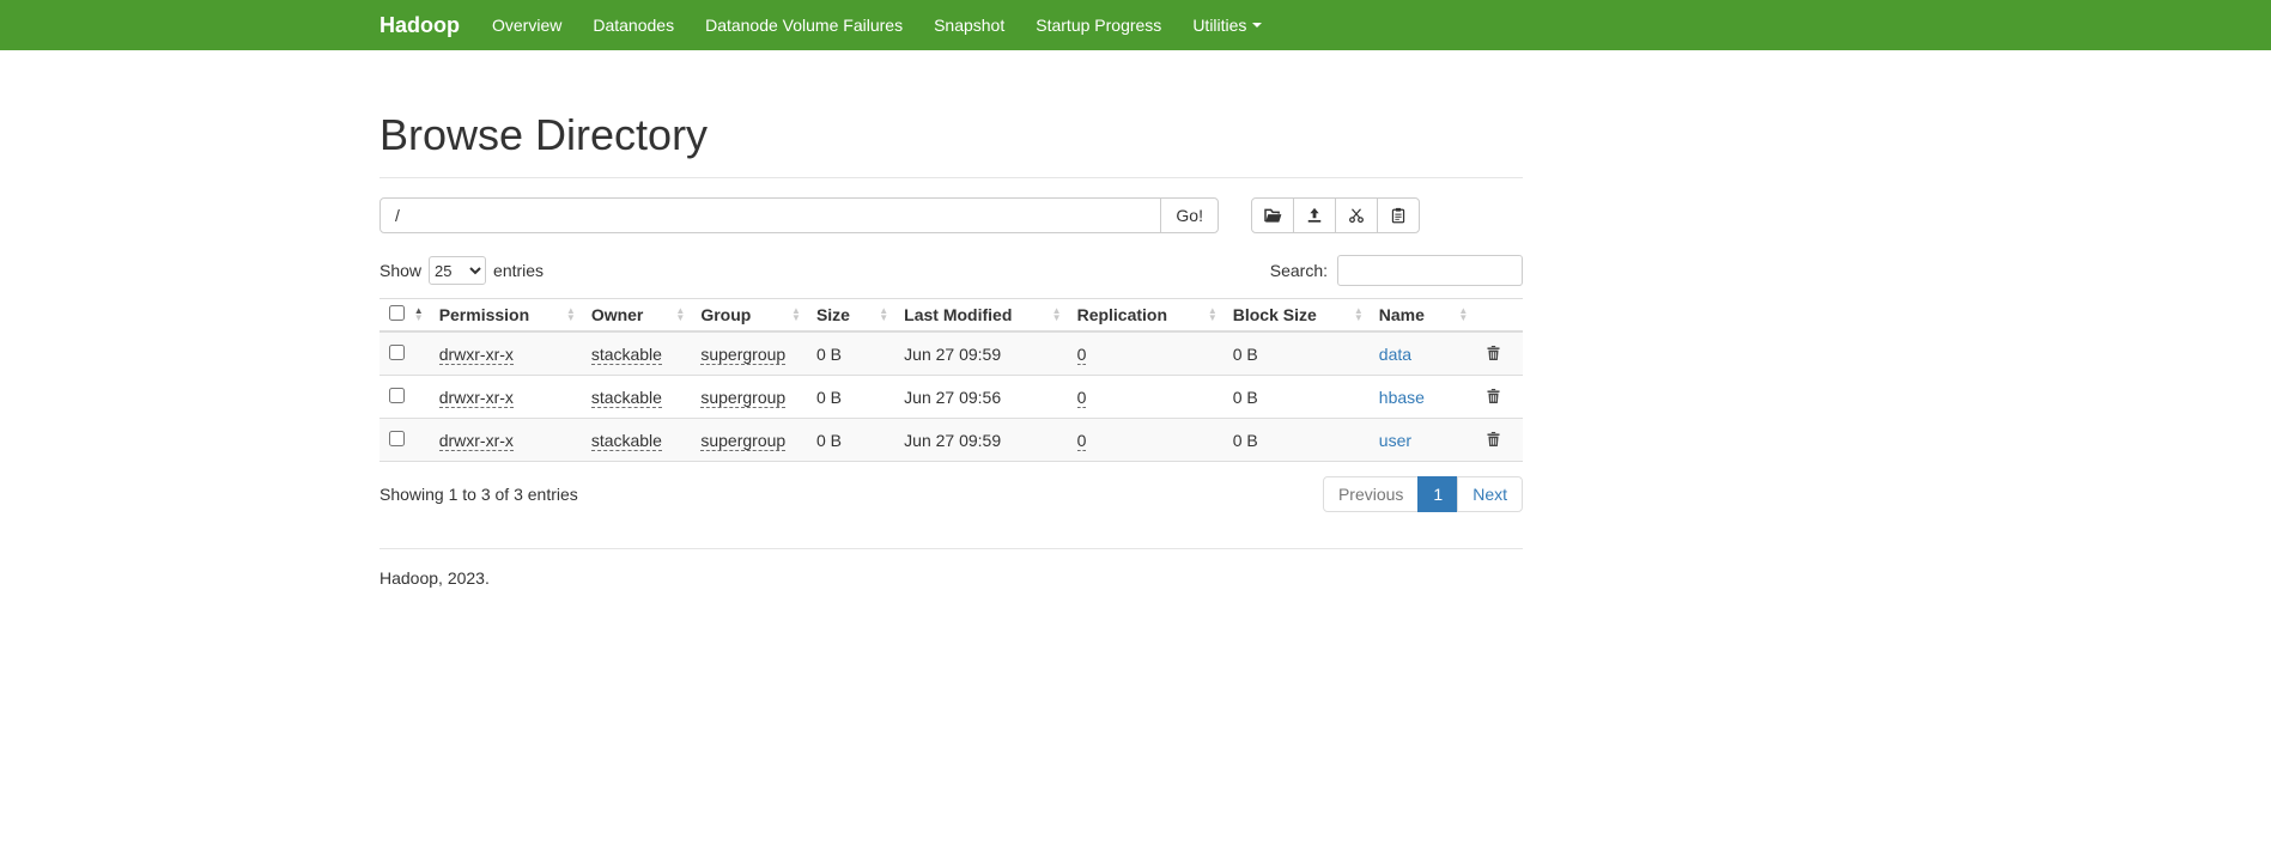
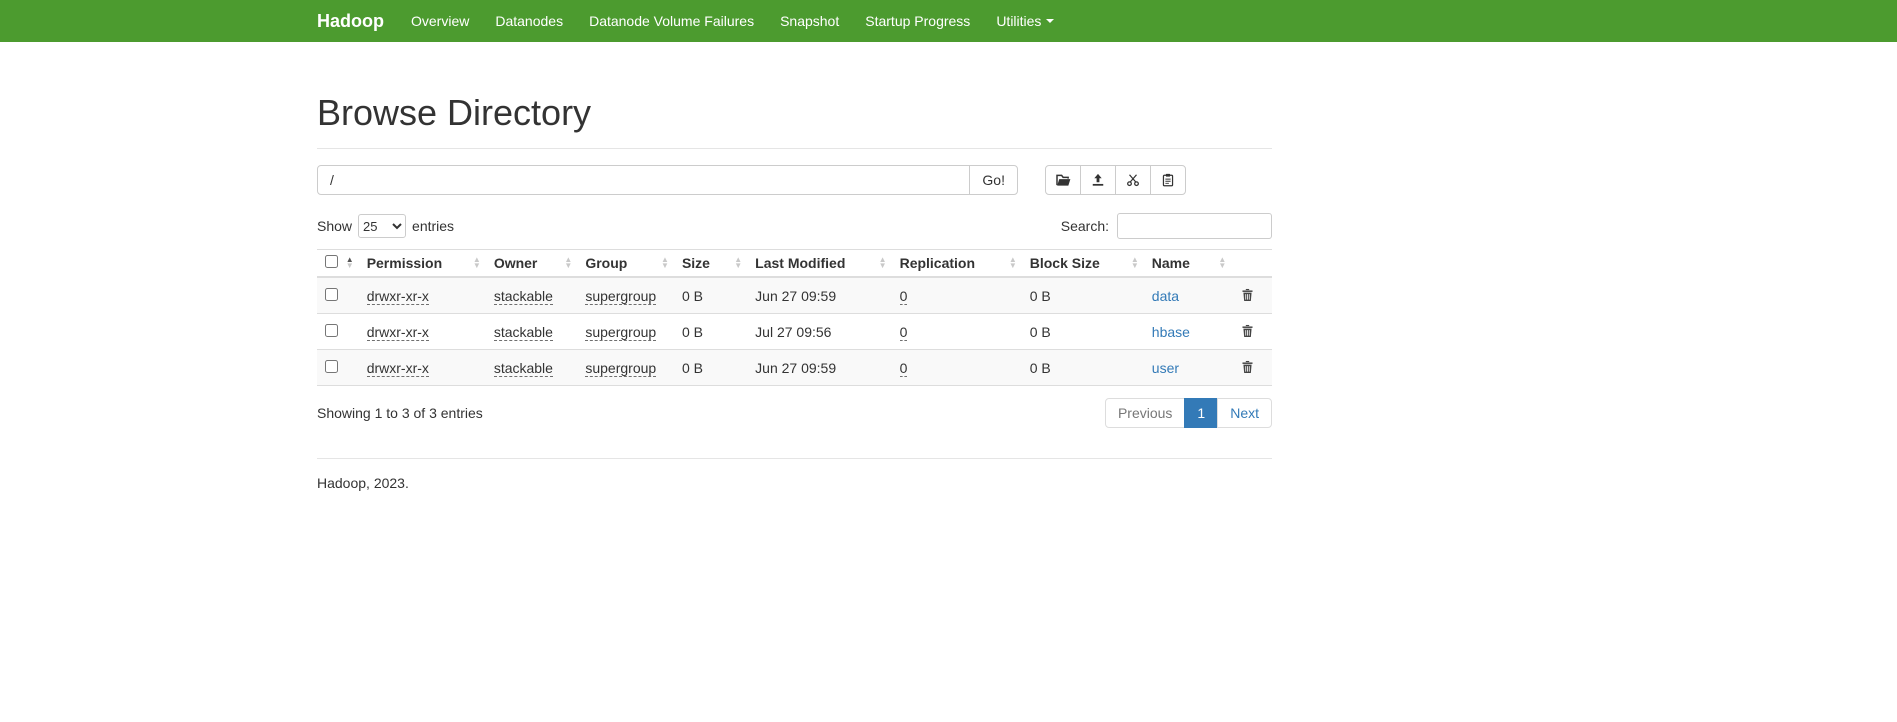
  Hadoop
  Overview
  Datanodes
  Datanode Volume Failures
  Snapshot
  Startup Progress
  Utilities
  Browse Directory
  /
  Go!
  Show
  25
  entries
  Search:
  	Permission	Owner	Group	Size	Last Modified	Replication	Block Size	Name
  	drwxr-xr-x	stackable	supergroup	0 B	Jun 27 09:59	0	0 B	data
- 	drwxr-xr-x	stackable	supergroup	0 B	Jun 27 09:56	0	0 B	hbase
+ 	drwxr-xr-x	stackable	supergroup	0 B	Jul 27 09:56	0	0 B	hbase
  	drwxr-xr-x	stackable	supergroup	0 B	Jun 27 09:59	0	0 B	user
  Showing 1 to 3 of 3 entries
  Previous
  1
  Next
  Hadoop, 2023.
